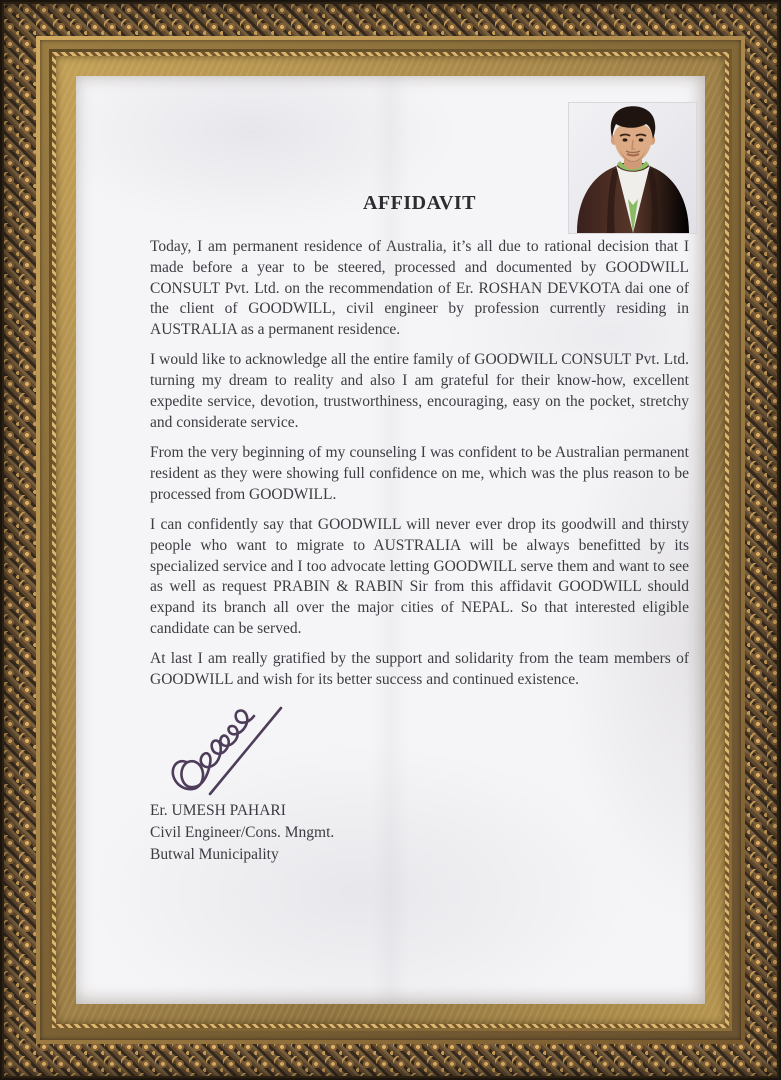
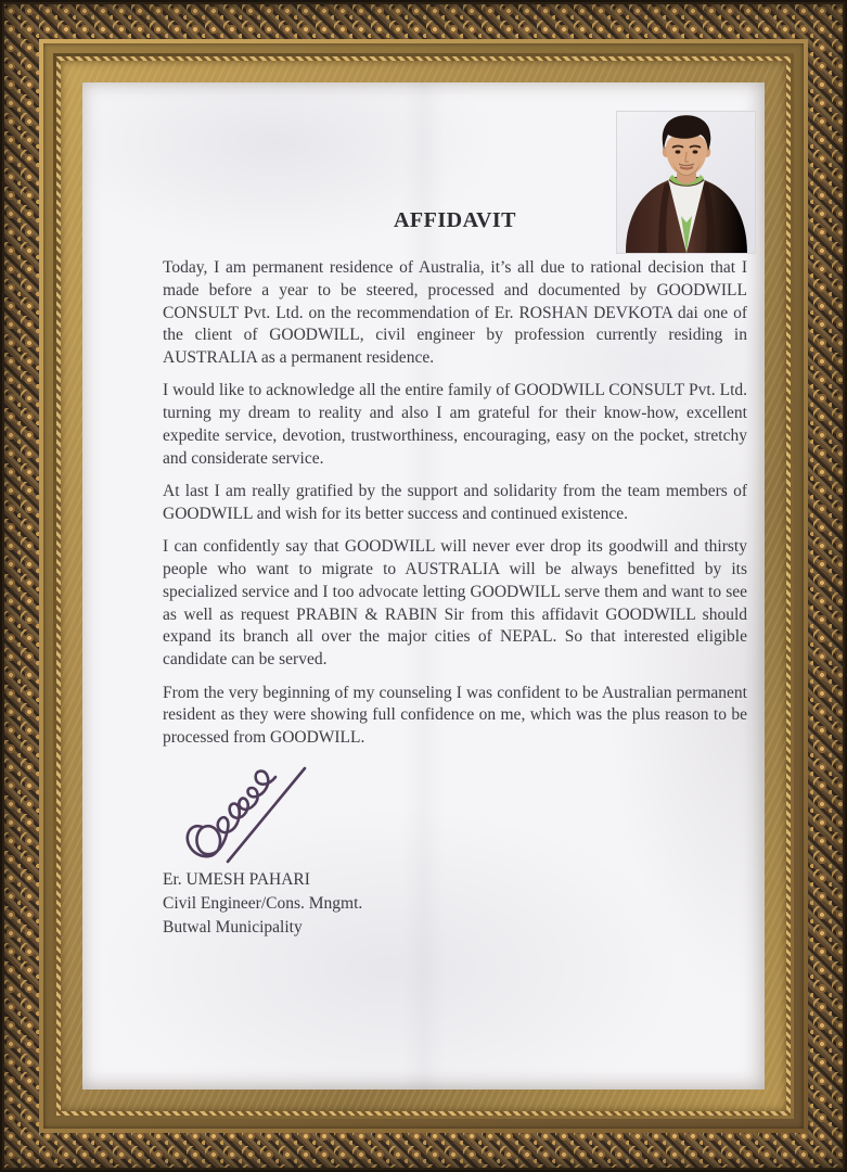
  AFFIDAVIT
  Today, I am permanent residence of Australia, it’s all due to rational decision that I made before a year to be steered, processed and documented by GOODWILL CONSULT Pvt. Ltd. on the recommendation of Er. ROSHAN DEVKOTA dai one of the client of GOODWILL, civil engineer by profession currently residing in AUSTRALIA as a permanent residence.
  I would like to acknowledge all the entire family of GOODWILL CONSULT Pvt. Ltd. turning my dream to reality and also I am grateful for their know-how, excellent expedite service, devotion, trustworthiness, encouraging, easy on the pocket, stretchy and considerate service.
- From the very beginning of my counseling I was confident to be Australian permanent resident as they were showing full confidence on me, which was the plus reason to be processed from GOODWILL.
+ At last I am really gratified by the support and solidarity from the team members of GOODWILL and wish for its better success and continued existence.
  I can confidently say that GOODWILL will never ever drop its goodwill and thirsty people who want to migrate to AUSTRALIA will be always benefitted by its specialized service and I too advocate letting GOODWILL serve them and want to see as well as request PRABIN & RABIN Sir from this affidavit GOODWILL should expand its branch all over the major cities of NEPAL. So that interested eligible candidate can be served.
- At last I am really gratified by the support and solidarity from the team members of GOODWILL and wish for its better success and continued existence.
+ From the very beginning of my counseling I was confident to be Australian permanent resident as they were showing full confidence on me, which was the plus reason to be processed from GOODWILL.
  Er. UMESH PAHARI
  Civil Engineer/Cons. Mngmt.
  Butwal Municipality
